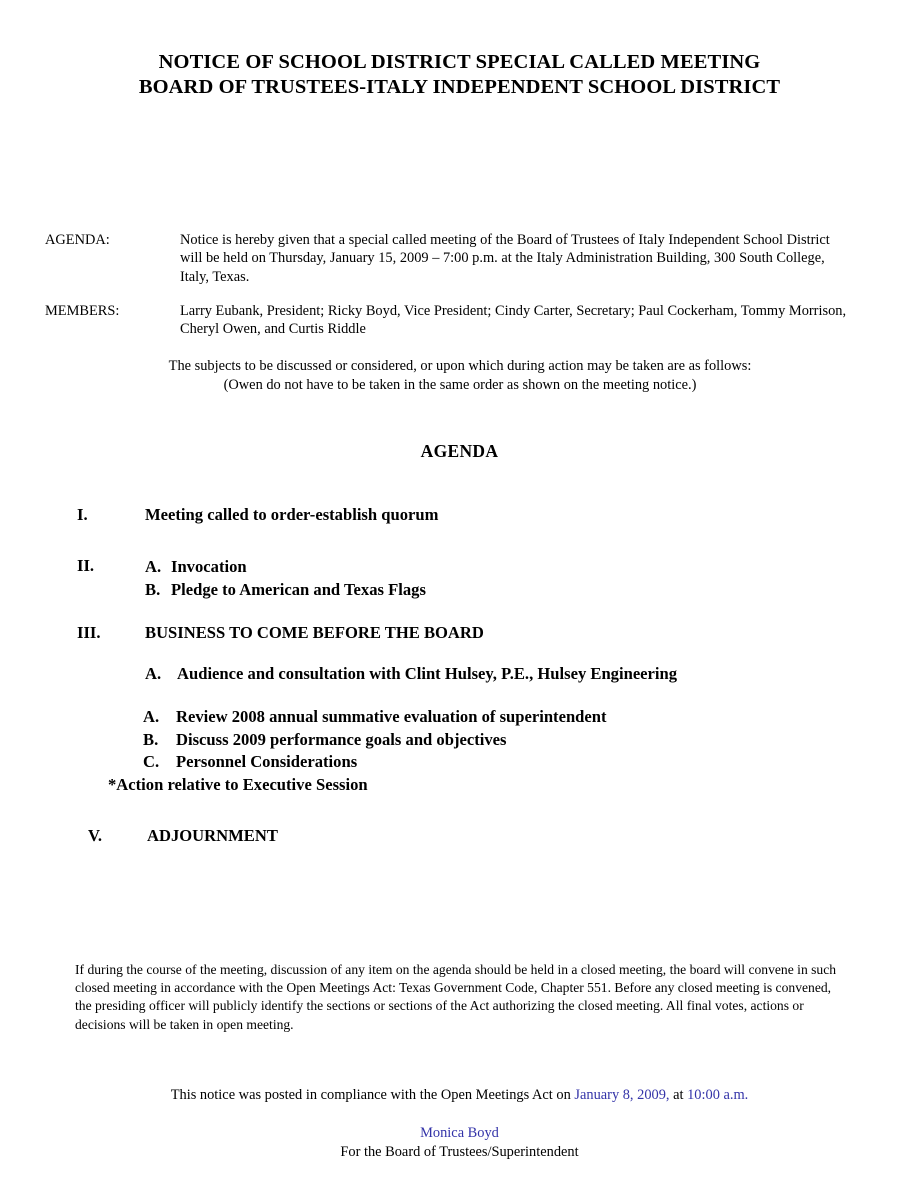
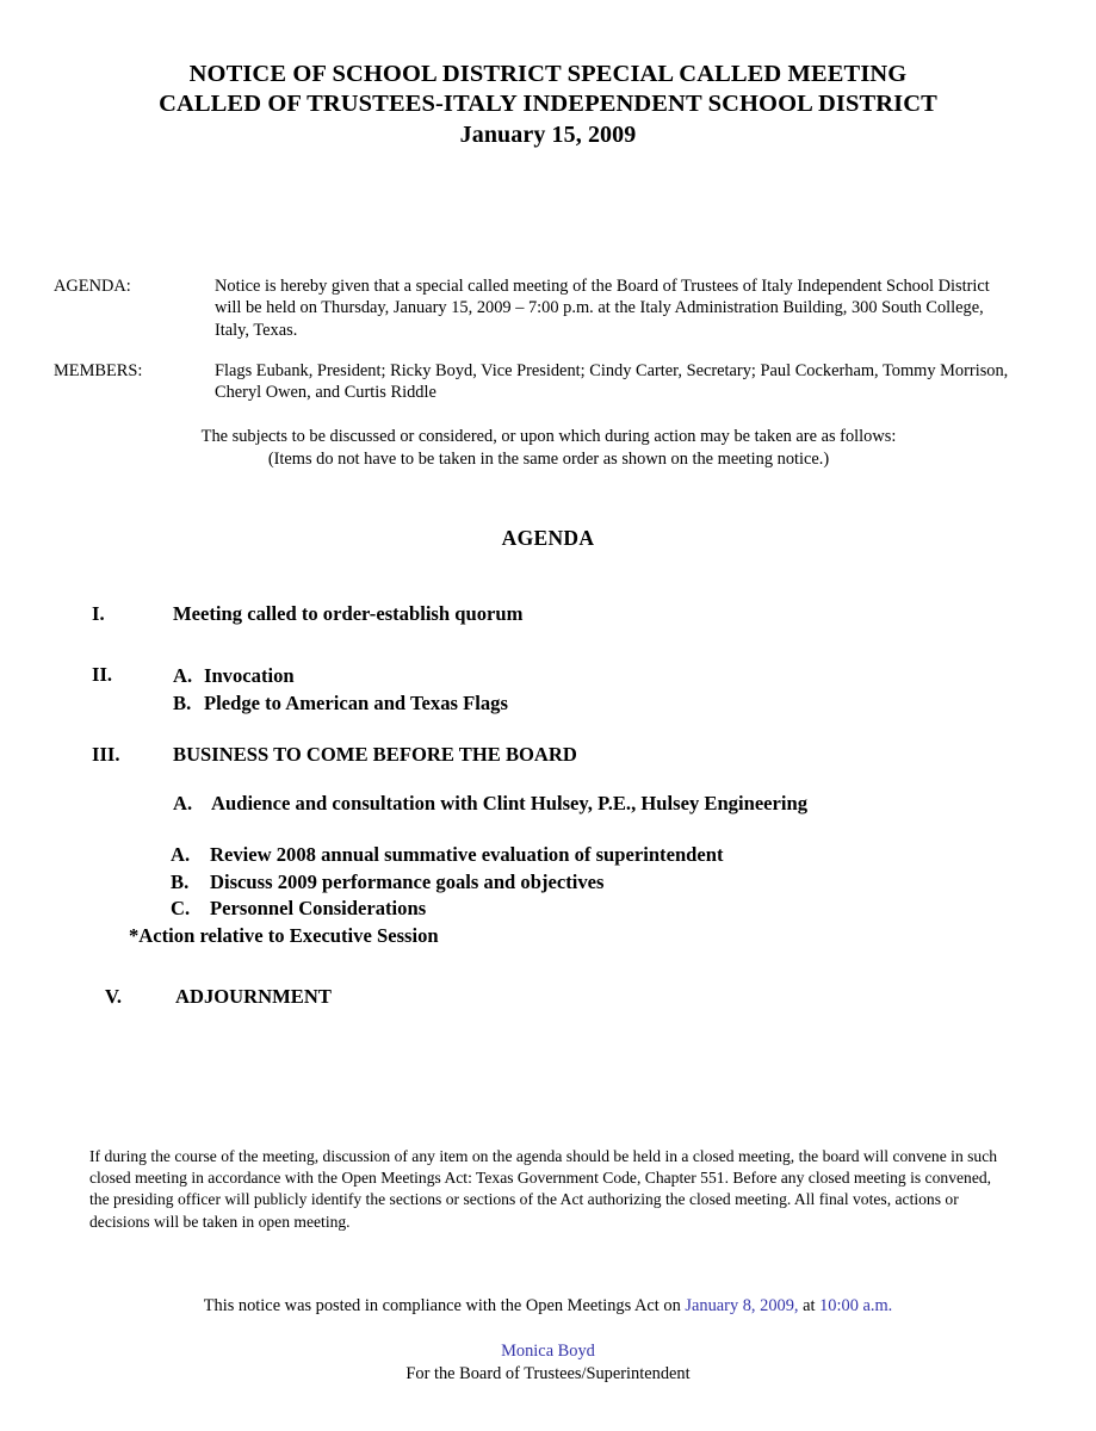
  NOTICE OF SCHOOL DISTRICT SPECIAL CALLED MEETING
- BOARD OF TRUSTEES-ITALY INDEPENDENT SCHOOL DISTRICT
+ CALLED OF TRUSTEES-ITALY INDEPENDENT SCHOOL DISTRICT
+ January 15, 2009
  AGENDA:
  Notice is hereby given that a special called meeting of the Board of Trustees of Italy Independent School District will be held on Thursday, January 15, 2009 – 7:00 p.m. at the Italy Administration Building, 300 South College, Italy, Texas.
  MEMBERS:
- Larry Eubank, President; Ricky Boyd, Vice President; Cindy Carter, Secretary; Paul Cockerham, Tommy Morrison, Cheryl Owen, and Curtis Riddle
+ Flags Eubank, President; Ricky Boyd, Vice President; Cindy Carter, Secretary; Paul Cockerham, Tommy Morrison, Cheryl Owen, and Curtis Riddle
  The subjects to be discussed or considered, or upon which during action may be taken are as follows:
- (Owen do not have to be taken in the same order as shown on the meeting notice.)
+ (Items do not have to be taken in the same order as shown on the meeting notice.)
  AGENDA
  I.
  Meeting called to order-establish quorum
  II.
  A.
  Invocation
  B.
  Pledge to American and Texas Flags
  III.
  BUSINESS TO COME BEFORE THE BOARD
  A.
  Audience and consultation with Clint Hulsey, P.E., Hulsey Engineering
  A.
  Review 2008 annual summative evaluation of superintendent
  B.
  Discuss 2009 performance goals and objectives
  C.
  Personnel Considerations
  *Action relative to Executive Session
  V.
  ADJOURNMENT
  If during the course of the meeting, discussion of any item on the agenda should be held in a closed meeting, the board will convene in such closed meeting in accordance with the Open Meetings Act: Texas Government Code, Chapter 551. Before any closed meeting is convened, the presiding officer will publicly identify the sections or sections of the Act authorizing the closed meeting. All final votes, actions or decisions will be taken in open meeting.
  This notice was posted in compliance with the Open Meetings Act on January 8, 2009, at 10:00 a.m.
  Monica Boyd
  For the Board of Trustees/Superintendent
